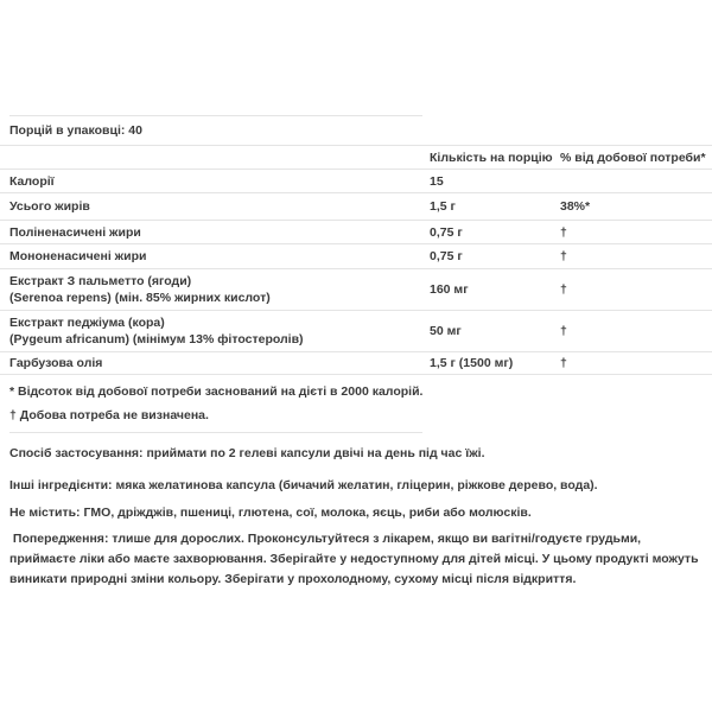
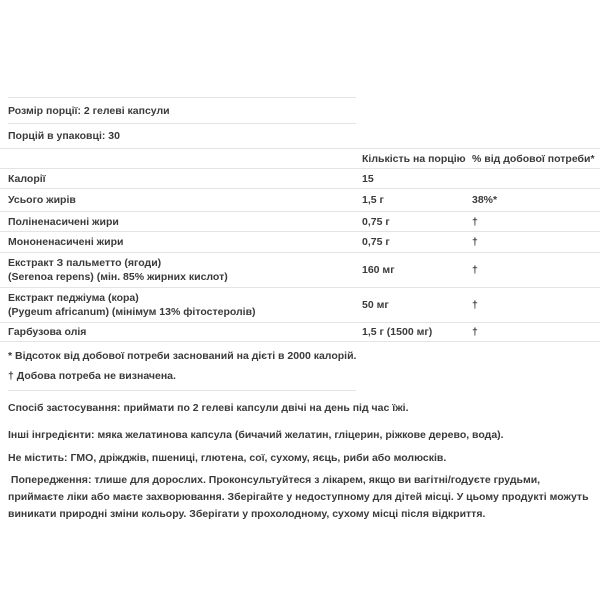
+ Розмір порції: 2 гелеві капсули
- Порцій в упаковці: 40
+ Порцій в упаковці: 30
  Кількість на порцію
  % від добової потреби*
  Калорії
  15
  Усього жирів
  1,5 г
  38%*
  Поліненасичені жири
  0,75 г
  †
  Мононенасичені жири
  0,75 г
  †
  Екстракт З пальметто (ягоди)
  (Serenoa repens) (мін. 85% жирних кислот)
  160 мг
  †
  Екстракт педжіума (кора)
  (Pygeum africanum) (мінімум 13% фітостеролів)
  50 мг
  †
  Гарбузова олія
  1,5 г (1500 мг)
  †
  * Відсоток від добової потреби заснований на дієті в 2000 калорій.
  † Добова потреба не визначена.
  Спосіб застосування: приймати по 2 гелеві капсули двічі на день під час їжі.
  Інші інгредієнти: мяка желатинова капсула (бичачий желатин, гліцерин, ріжкове дерево, вода).
- Не містить: ГМО, дріжджів, пшениці, глютена, сої, молока, яєць, риби або молюсків.
+ Не містить: ГМО, дріжджів, пшениці, глютена, сої, сухому, яєць, риби або молюсків.
  Попередження: тлише для дорослих. Проконсультуйтеся з лікарем, якщо ви вагітні/годуєте грудьми, приймаєте ліки або маєте захворювання. Зберігайте у недоступному для дітей місці. У цьому продукті можуть виникати природні зміни кольору. Зберігати у прохолодному, сухому місці після відкриття.
